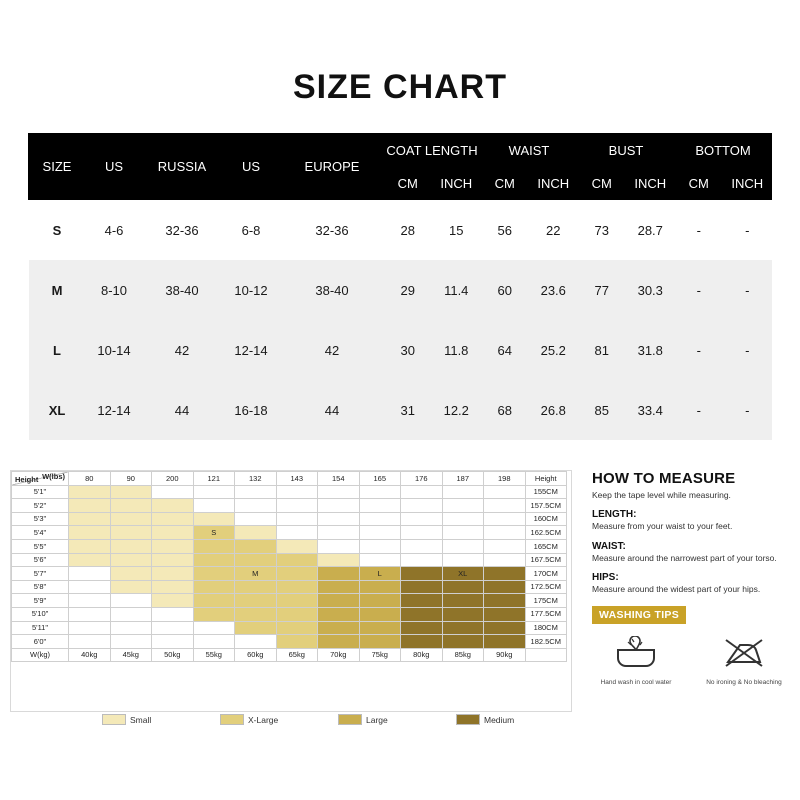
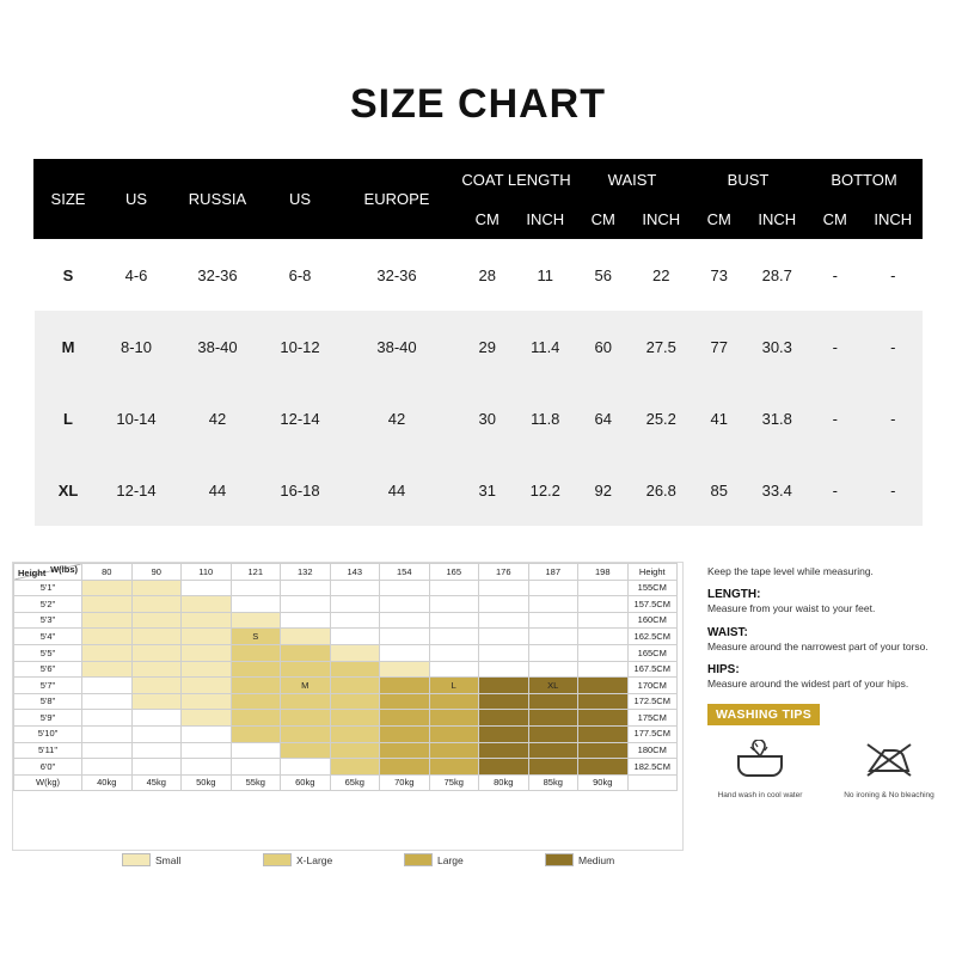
  SIZE CHART
  SIZE	US	RUSSIA	US	EUROPE	COAT LENGTH	WAIST	BUST	BOTTOM
  CM	INCH	CM	INCH	CM	INCH	CM	INCH
- S	4-6	32-36	6-8	32-36	28	15	56	22	73	28.7	-	-
+ S	4-6	32-36	6-8	32-36	28	11	56	22	73	28.7	-	-
- M	8-10	38-40	10-12	38-40	29	11.4	60	23.6	77	30.3	-	-
+ M	8-10	38-40	10-12	38-40	29	11.4	60	27.5	77	30.3	-	-
- L	10-14	42	12-14	42	30	11.8	64	25.2	81	31.8	-	-
+ L	10-14	42	12-14	42	30	11.8	64	25.2	41	31.8	-	-
- XL	12-14	44	16-18	44	31	12.2	68	26.8	85	33.4	-	-
+ XL	12-14	44	16-18	44	31	12.2	92	26.8	85	33.4	-	-
- W(lbs) Height	80	90	200	121	132	143	154	165	176	187	198	Height
+ W(lbs) Height	80	90	110	121	132	143	154	165	176	187	198	Height
  5'1"												155CM
  5'2"												157.5CM
  5'3"												160CM
  5'4"				S								162.5CM
  5'5"												165CM
  5'6"												167.5CM
  5'7"					M			L		XL		170CM
  5'8"												172.5CM
  5'9"												175CM
  5'10"												177.5CM
  5'11"												180CM
  6'0"												182.5CM
  W(kg)	40kg	45kg	50kg	55kg	60kg	65kg	70kg	75kg	80kg	85kg	90kg
  Small
  X-Large
  Large
  Medium
- HOW TO MEASURE
  Keep the tape level while measuring.
  LENGTH:
  Measure from your waist to your feet.
  WAIST:
  Measure around the narrowest part of your torso.
  HIPS:
  Measure around the widest part of your hips.
  WASHING TIPS
